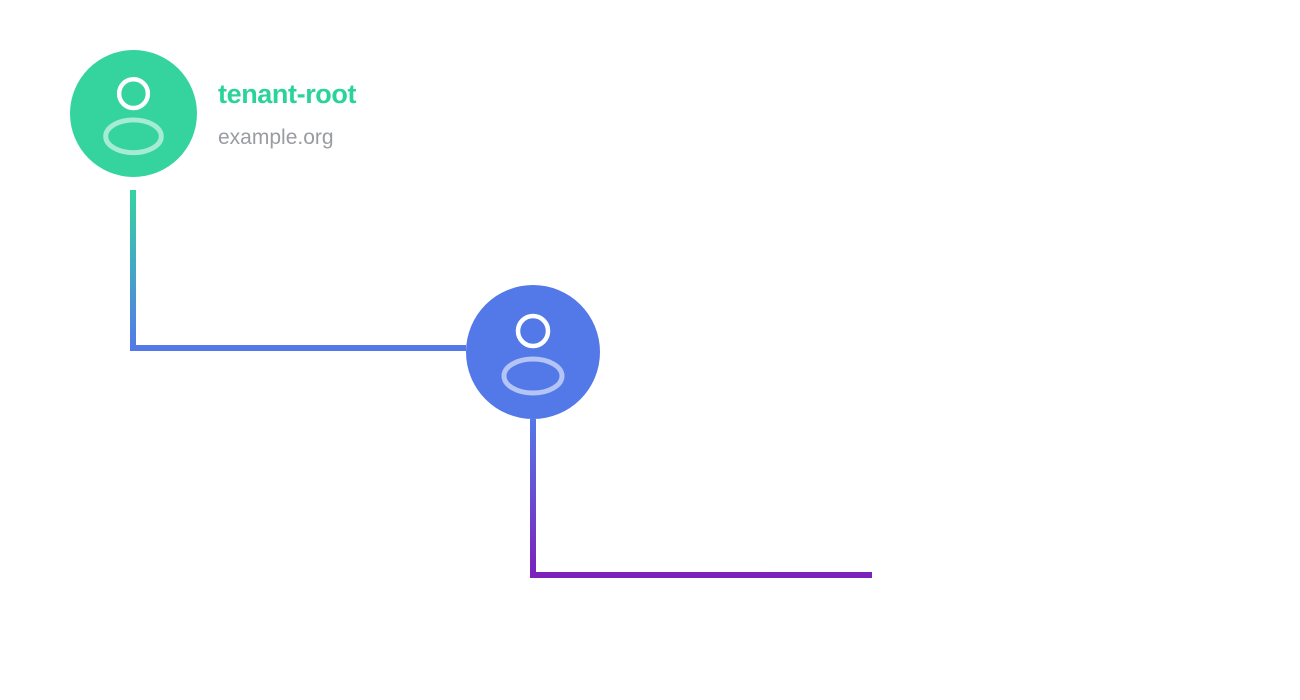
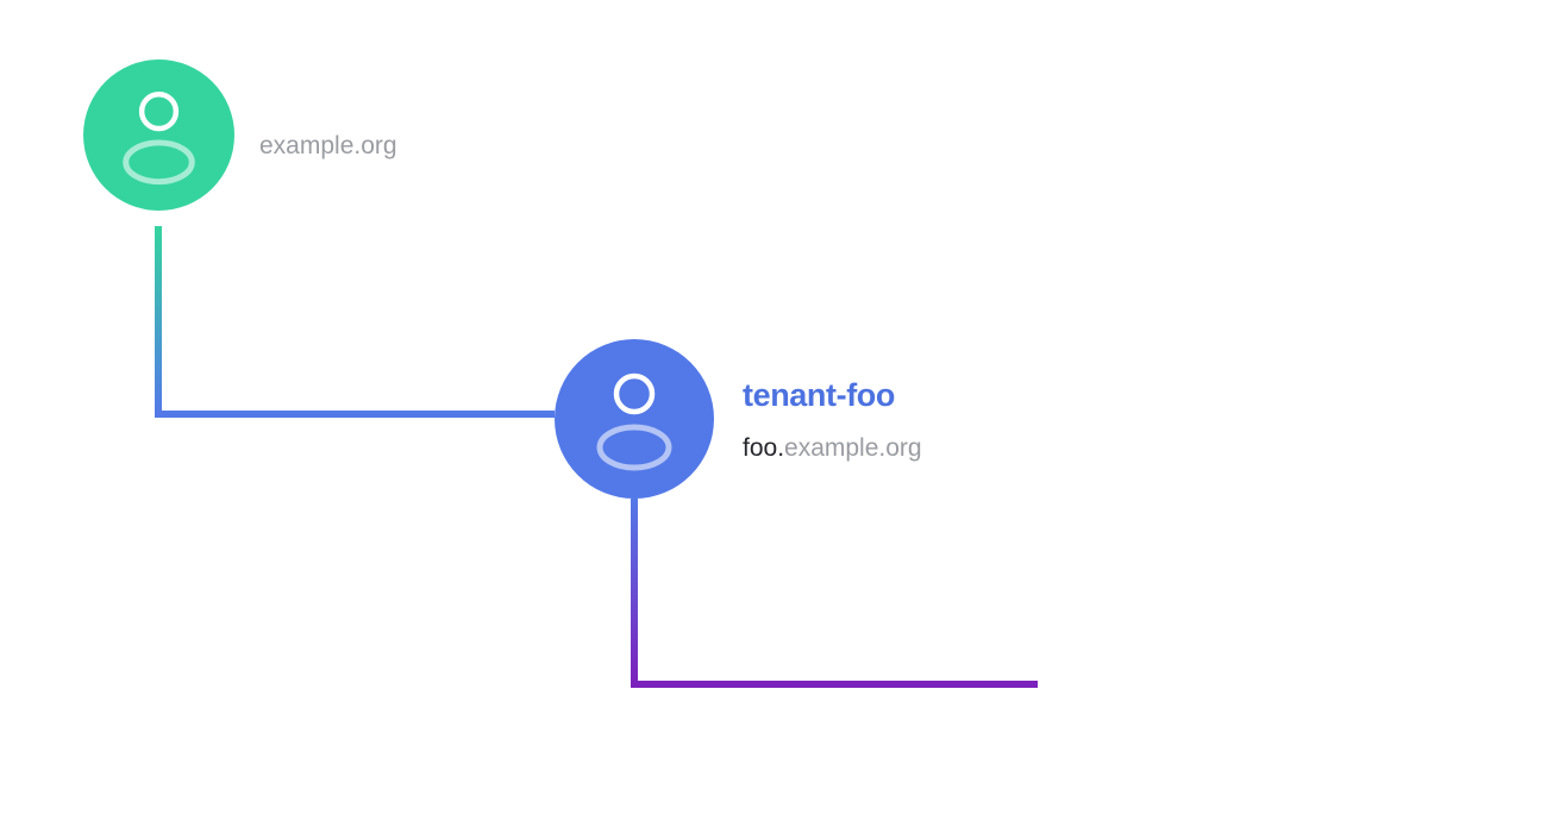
- tenant-root
  example.org
+ tenant-foo
+ foo.example.org
